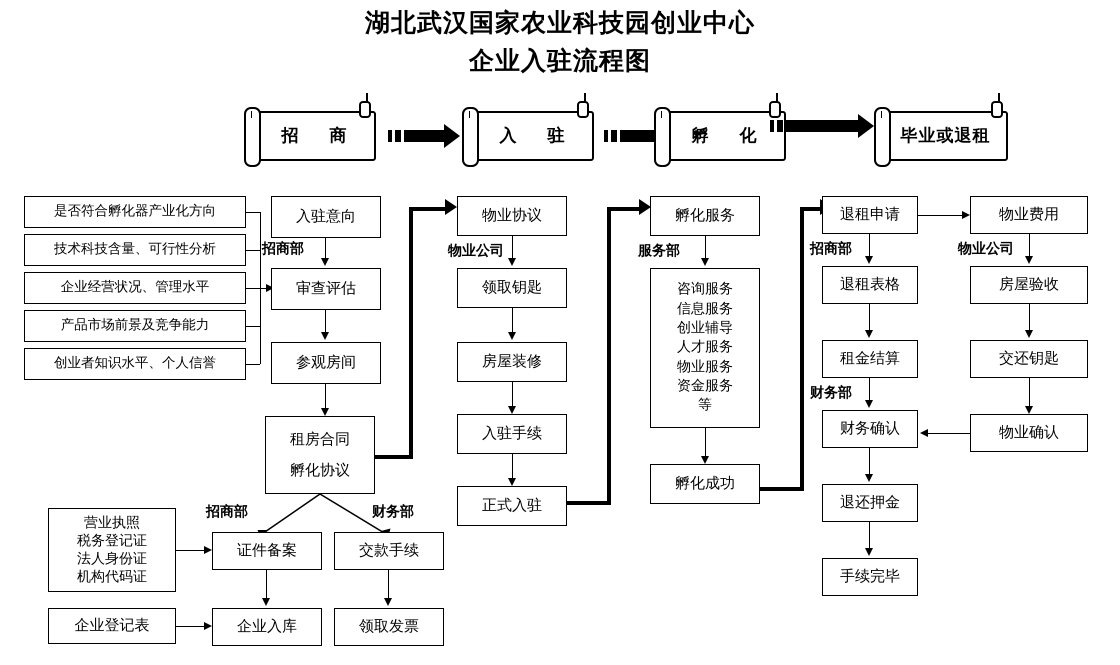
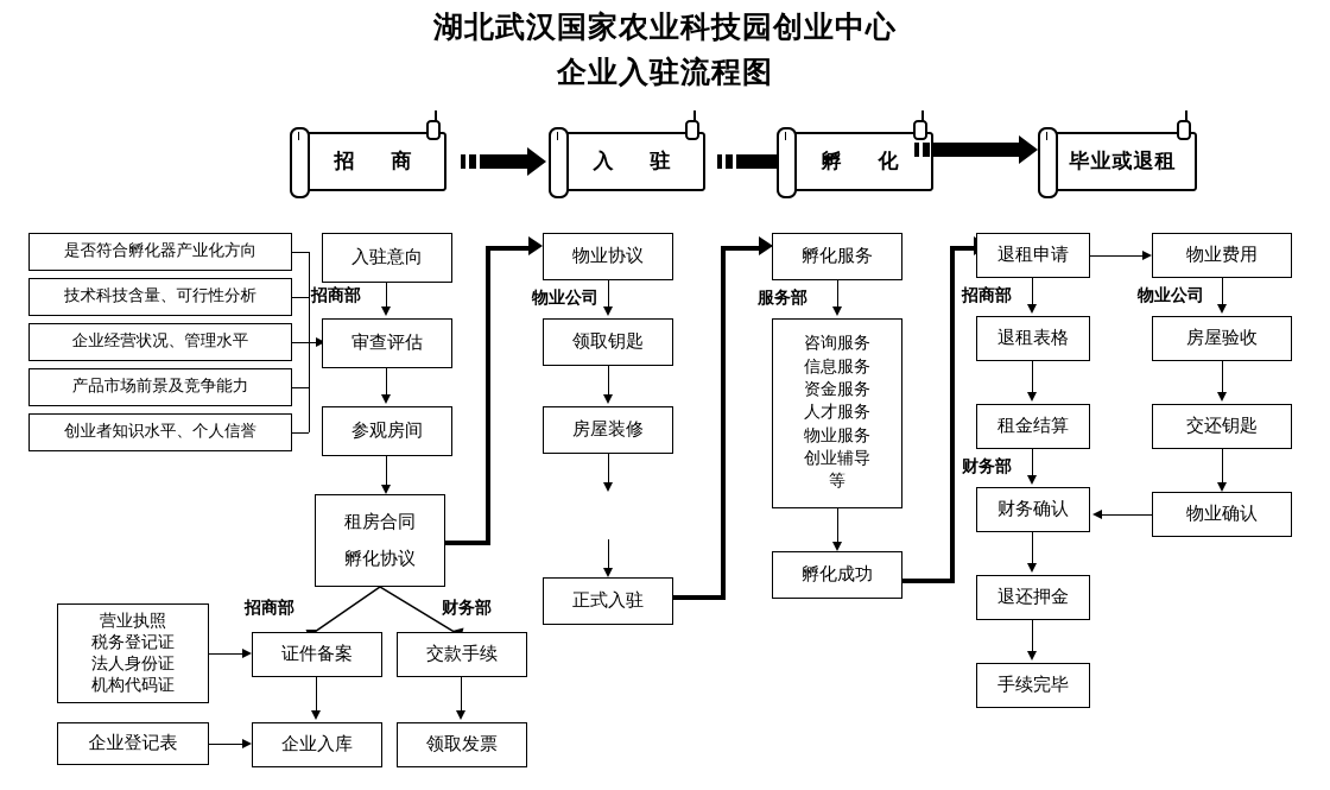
  湖北武汉国家农业科技园创业中心
  企业入驻流程图
  招 商
  入 驻
  孵 化
  毕业或退租
  是否符合孵化器产业化方向
  技术科技含量、可行性分析
  企业经营状况、管理水平
  产品市场前景及竞争能力
  创业者知识水平、个人信誉
  入驻意向
  招商部
  审查评估
  参观房间
  租房合同
  孵化协议
  物业协议
  物业公司
  领取钥匙
  房屋装修
- 入驻手续
  正式入驻
  孵化服务
  服务部
  咨询服务
  信息服务
- 创业辅导
+ 资金服务
  人才服务
  物业服务
- 资金服务
+ 创业辅导
  等
  孵化成功
  退租申请
  招商部
  退租表格
  租金结算
  财务部
  财务确认
  退还押金
  手续完毕
  物业费用
  物业公司
  房屋验收
  交还钥匙
  物业确认
  招商部
  财务部
  营业执照
  税务登记证
  法人身份证
  机构代码证
  企业登记表
  证件备案
  企业入库
  交款手续
  领取发票
